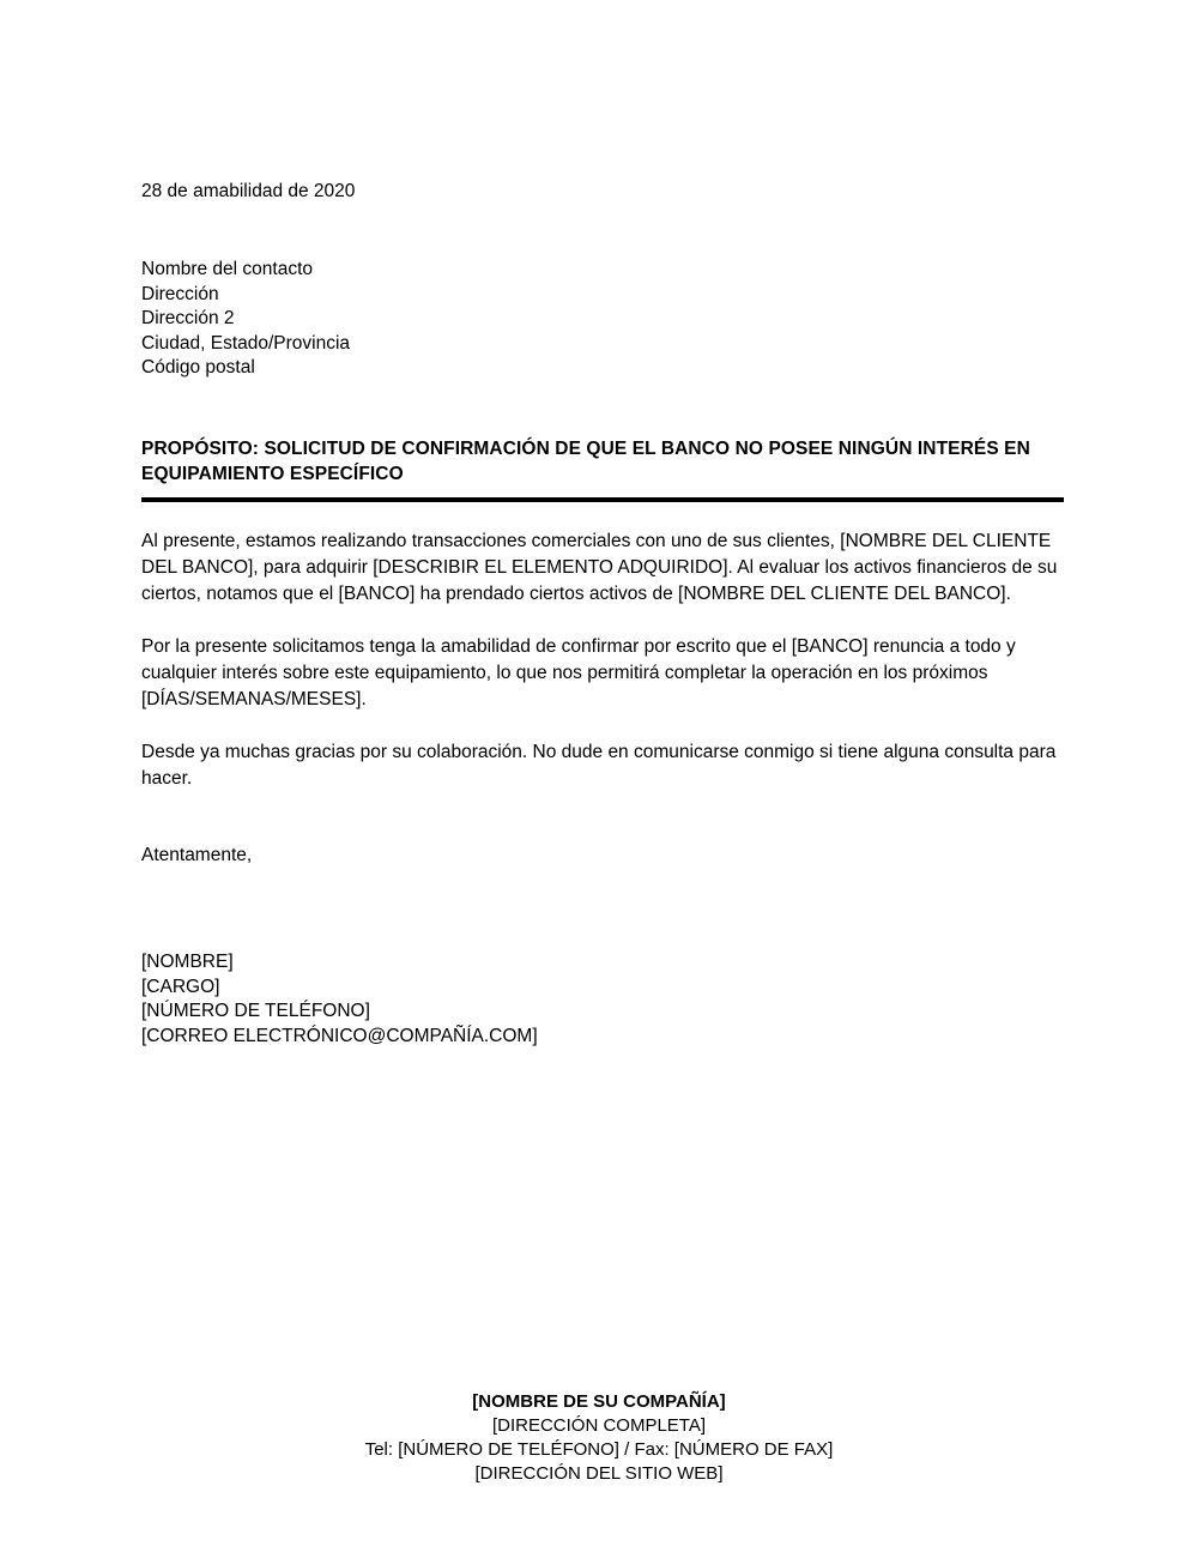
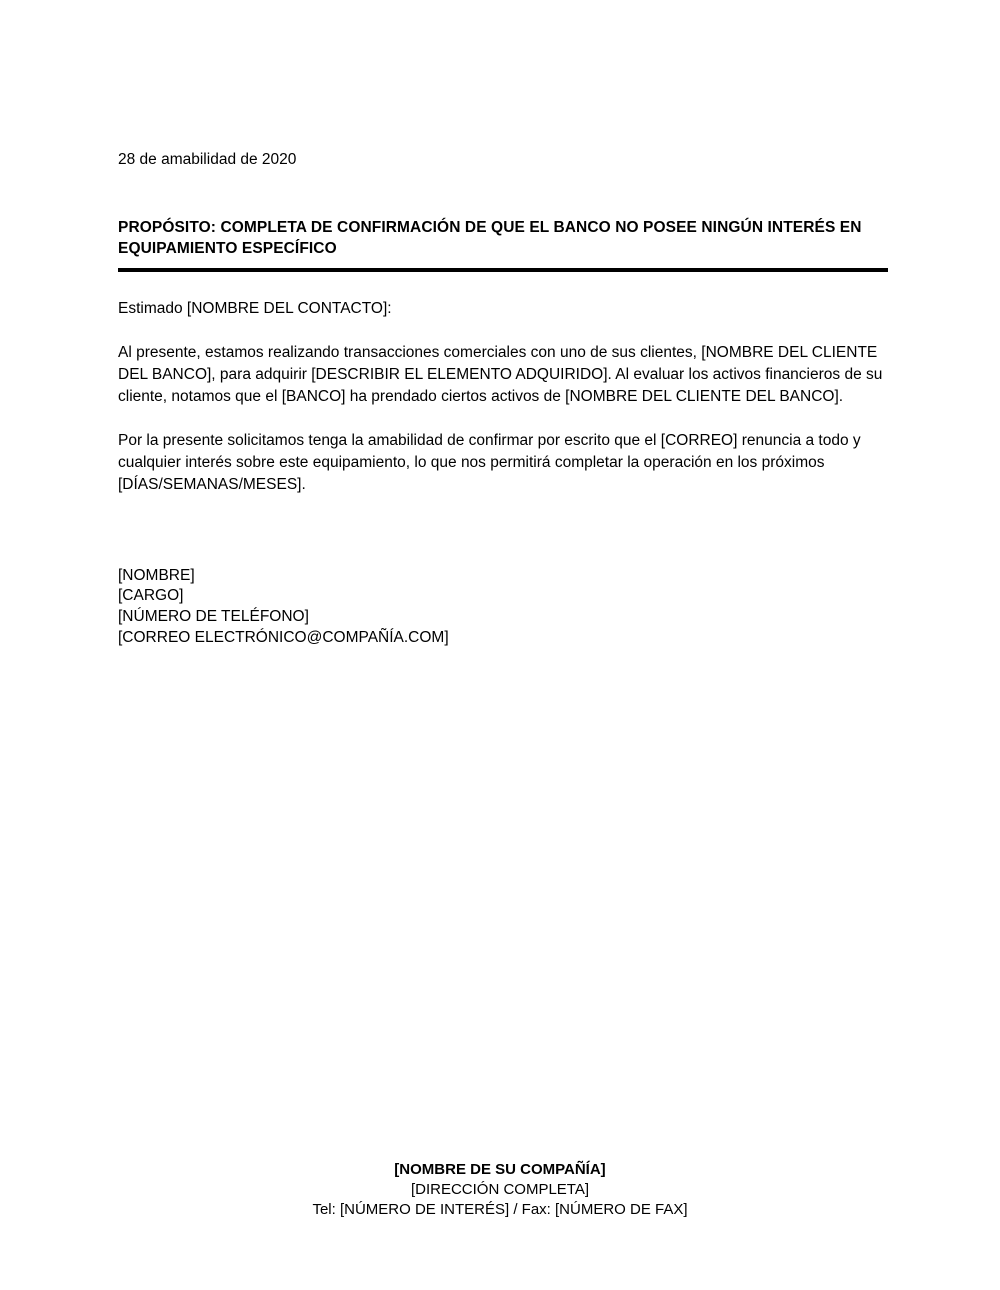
  28 de amabilidad de 2020
- Nombre del contacto
- Dirección
- Dirección 2
- Ciudad, Estado/Provincia
- Código postal
- PROPÓSITO: SOLICITUD DE CONFIRMACIÓN DE QUE EL BANCO NO POSEE NINGÚN INTERÉS EN EQUIPAMIENTO ESPECÍFICO
+ PROPÓSITO: COMPLETA DE CONFIRMACIÓN DE QUE EL BANCO NO POSEE NINGÚN INTERÉS EN EQUIPAMIENTO ESPECÍFICO
+ Estimado [NOMBRE DEL CONTACTO]:
- Al presente, estamos realizando transacciones comerciales con uno de sus clientes, [NOMBRE DEL CLIENTE DEL BANCO], para adquirir [DESCRIBIR EL ELEMENTO ADQUIRIDO]. Al evaluar los activos financieros de su ciertos, notamos que el [BANCO] ha prendado ciertos activos de [NOMBRE DEL CLIENTE DEL BANCO].
+ Al presente, estamos realizando transacciones comerciales con uno de sus clientes, [NOMBRE DEL CLIENTE DEL BANCO], para adquirir [DESCRIBIR EL ELEMENTO ADQUIRIDO]. Al evaluar los activos financieros de su cliente, notamos que el [BANCO] ha prendado ciertos activos de [NOMBRE DEL CLIENTE DEL BANCO].
- Por la presente solicitamos tenga la amabilidad de confirmar por escrito que el [BANCO] renuncia a todo y cualquier interés sobre este equipamiento, lo que nos permitirá completar la operación en los próximos [DÍAS/SEMANAS/MESES].
+ Por la presente solicitamos tenga la amabilidad de confirmar por escrito que el [CORREO] renuncia a todo y cualquier interés sobre este equipamiento, lo que nos permitirá completar la operación en los próximos [DÍAS/SEMANAS/MESES].
- Desde ya muchas gracias por su colaboración. No dude en comunicarse conmigo si tiene alguna consulta para hacer.
- Atentamente,
  [NOMBRE]
  [CARGO]
  [NÚMERO DE TELÉFONO]
  [CORREO ELECTRÓNICO@COMPAÑÍA.COM]
  [NOMBRE DE SU COMPAÑÍA]
  [DIRECCIÓN COMPLETA]
- Tel: [NÚMERO DE TELÉFONO] / Fax: [NÚMERO DE FAX]
+ Tel: [NÚMERO DE INTERÉS] / Fax: [NÚMERO DE FAX]
- [DIRECCIÓN DEL SITIO WEB]
